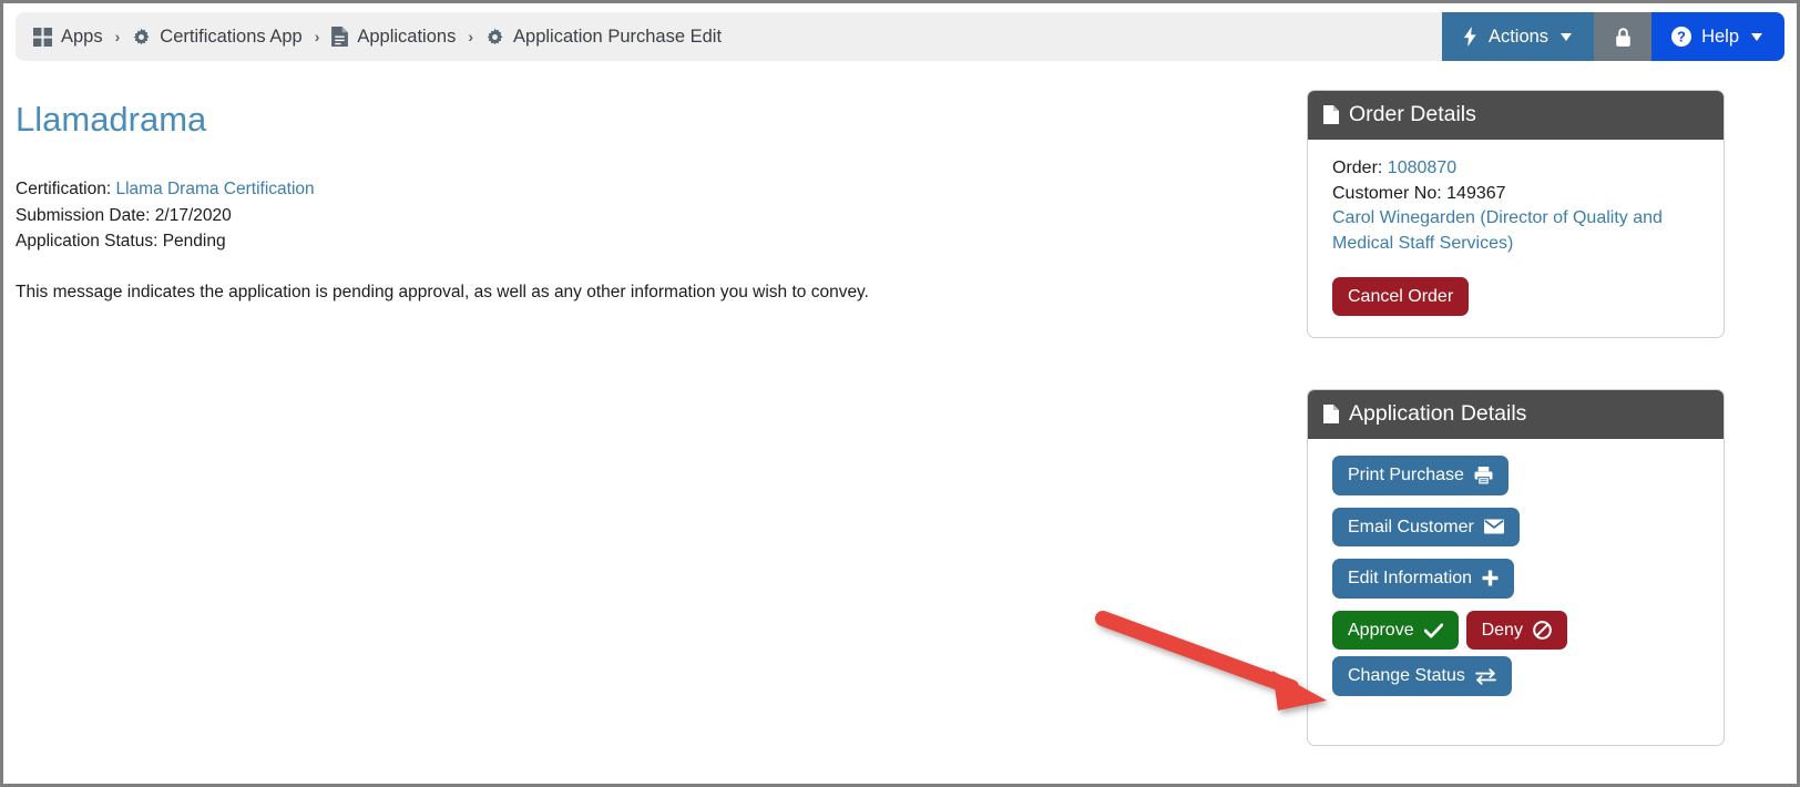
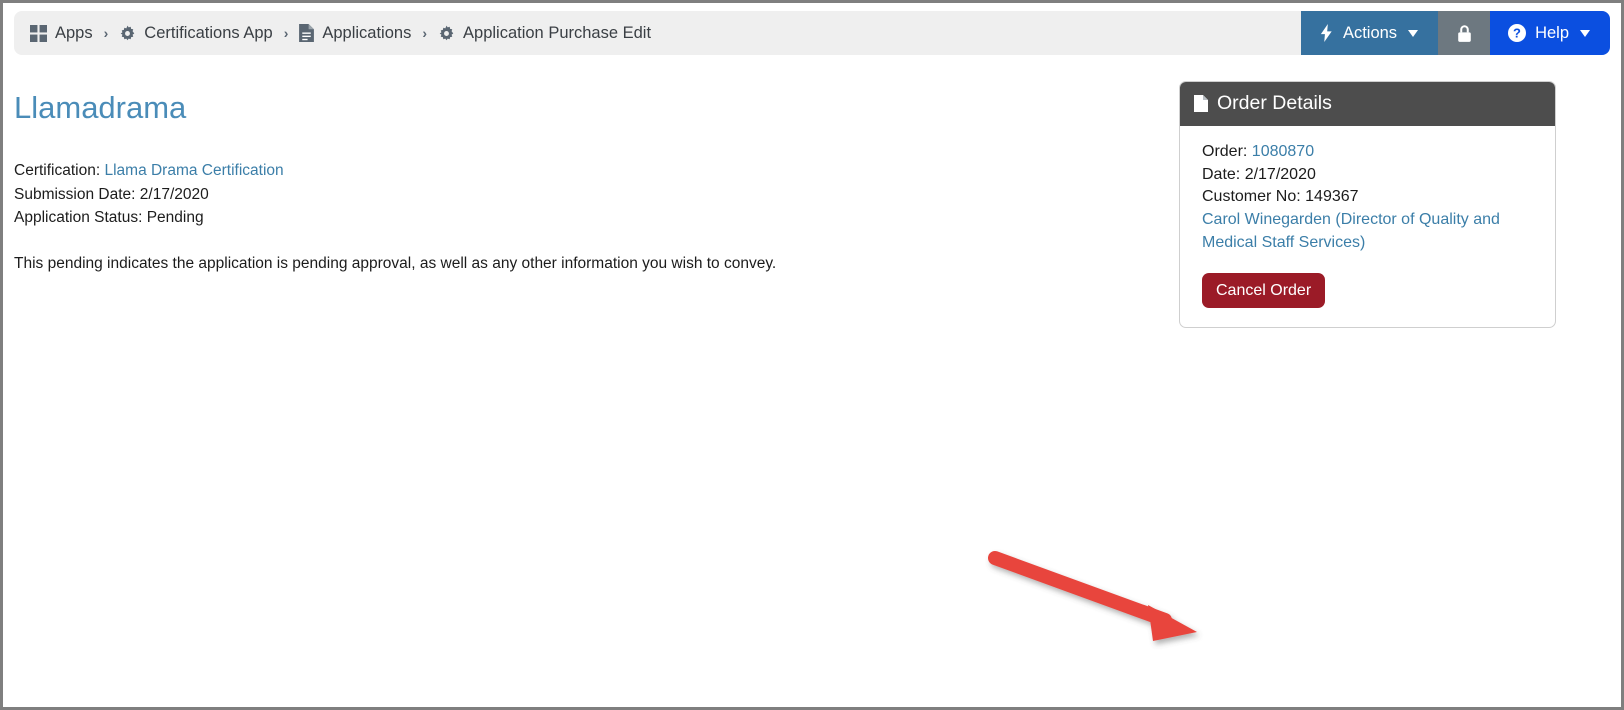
  Apps
  ›
  Certifications App
  ›
  Applications
  ›
  Application Purchase Edit
  Actions
  ?
  Help
  Llamadrama
  Certification: Llama Drama Certification
  Submission Date: 2/17/2020
  Application Status: Pending
- This message indicates the application is pending approval, as well as any other information you wish to convey.
+ This pending indicates the application is pending approval, as well as any other information you wish to convey.
  Order Details
  Order: 1080870
+ Date: 2/17/2020
  Customer No: 149367
  Carol Winegarden (Director of Quality and Medical Staff Services)
  Cancel Order
- Application Details
- Print Purchase
- Email Customer
- Edit Information
- Approve
- Deny
- Change Status
